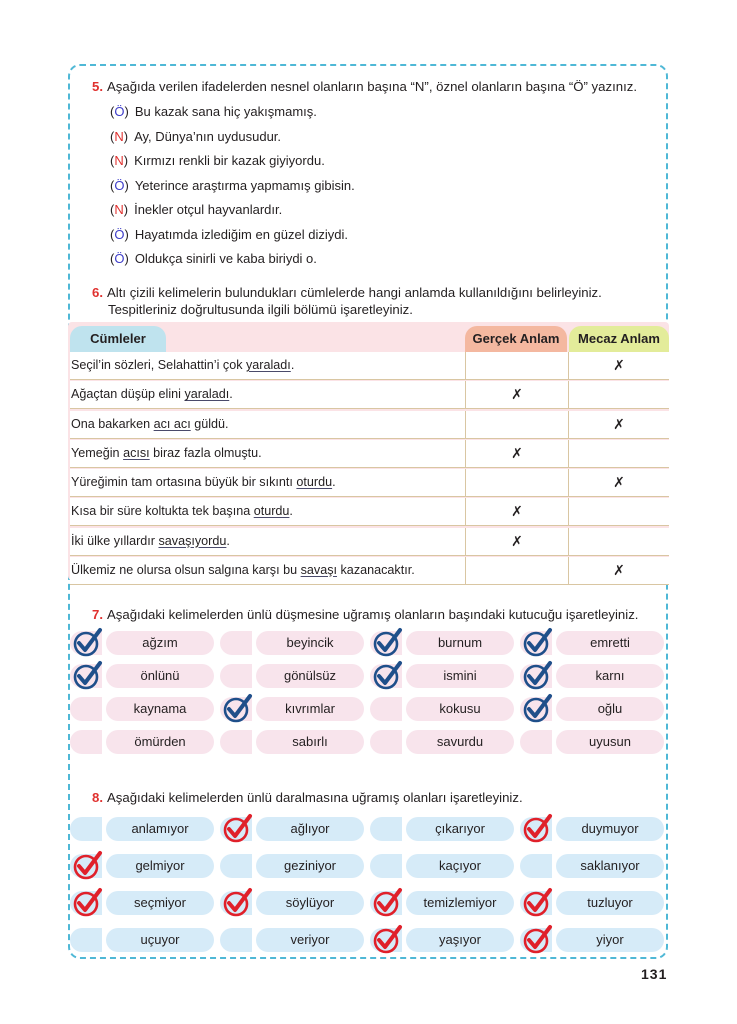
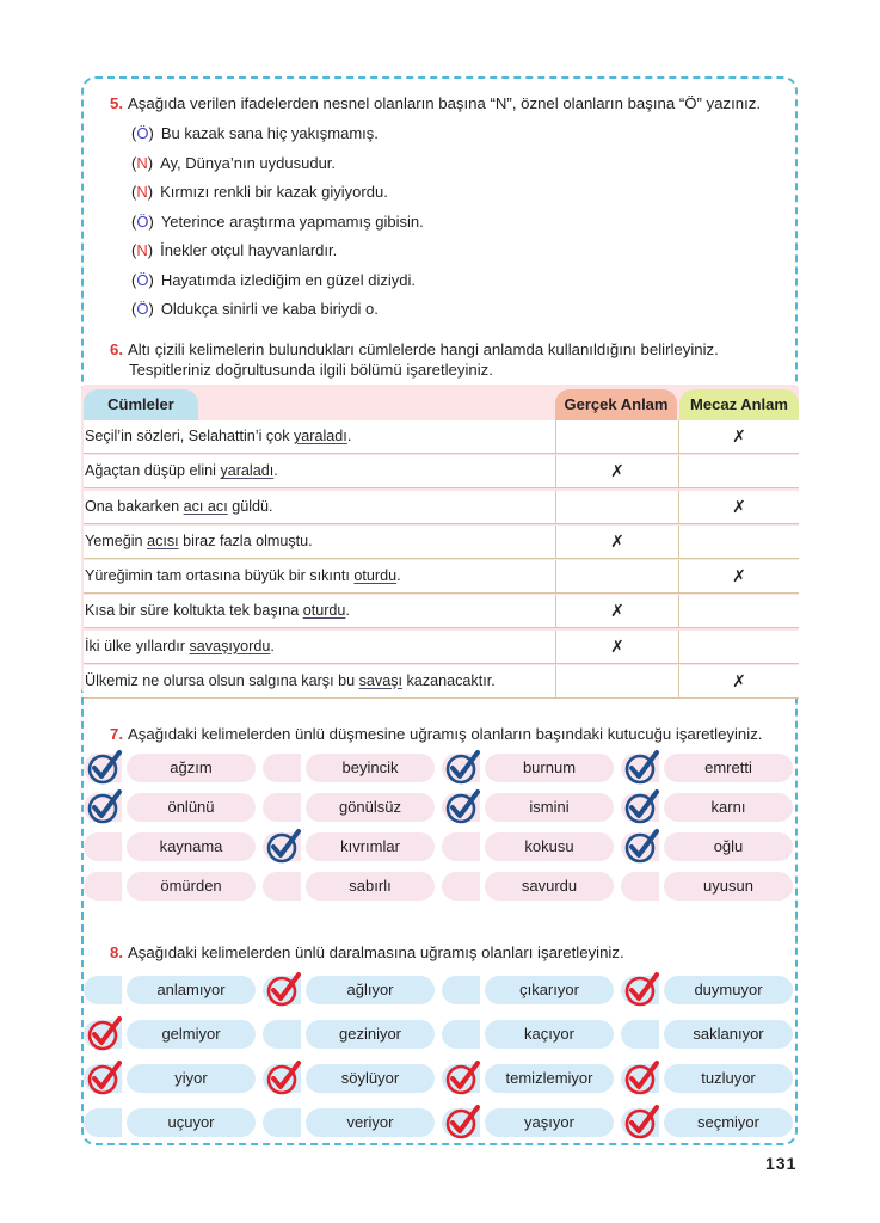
  5. Aşağıda verilen ifadelerden nesnel olanların başına “N”, öznel olanların başına “Ö” yazınız.
  (Ö)
  Bu kazak sana hiç yakışmamış.
  (N)
  Ay, Dünya’nın uydusudur.
  (N)
  Kırmızı renkli bir kazak giyiyordu.
  (Ö)
  Yeterince araştırma yapmamış gibisin.
  (N)
  İnekler otçul hayvanlardır.
  (Ö)
  Hayatımda izlediğim en güzel diziydi.
  (Ö)
  Oldukça sinirli ve kaba biriydi o.
  6. Altı çizili kelimelerin bulundukları cümlelerde hangi anlamda kullanıldığını belirleyiniz.
  Tespitleriniz doğrultusunda ilgili bölümü işaretleyiniz.
  Cümleler
  Gerçek Anlam
  Mecaz Anlam
  Seçil’in sözleri, Selahattin’i çok yaraladı.
  ✗
  Ağaçtan düşüp elini yaraladı.
  ✗
  Ona bakarken acı acı güldü.
  ✗
  Yemeğin acısı biraz fazla olmuştu.
  ✗
  Yüreğimin tam ortasına büyük bir sıkıntı oturdu.
  ✗
  Kısa bir süre koltukta tek başına oturdu.
  ✗
  İki ülke yıllardır savaşıyordu.
  ✗
  Ülkemiz ne olursa olsun salgına karşı bu savaşı kazanacaktır.
  ✗
  7. Aşağıdaki kelimelerden ünlü düşmesine uğramış olanların başındaki kutucuğu işaretleyiniz.
  ağzım
  beyincik
  burnum
  emretti
  önlünü
  gönülsüz
  ismini
  karnı
  kaynama
  kıvrımlar
  kokusu
  oğlu
  ömürden
  sabırlı
  savurdu
  uyusun
  8. Aşağıdaki kelimelerden ünlü daralmasına uğramış olanları işaretleyiniz.
  anlamıyor
  ağlıyor
  çıkarıyor
  duymuyor
  gelmiyor
  geziniyor
  kaçıyor
  saklanıyor
- seçmiyor
+ yiyor
  söylüyor
  temizlemiyor
  tuzluyor
  uçuyor
  veriyor
  yaşıyor
- yiyor
+ seçmiyor
  131
